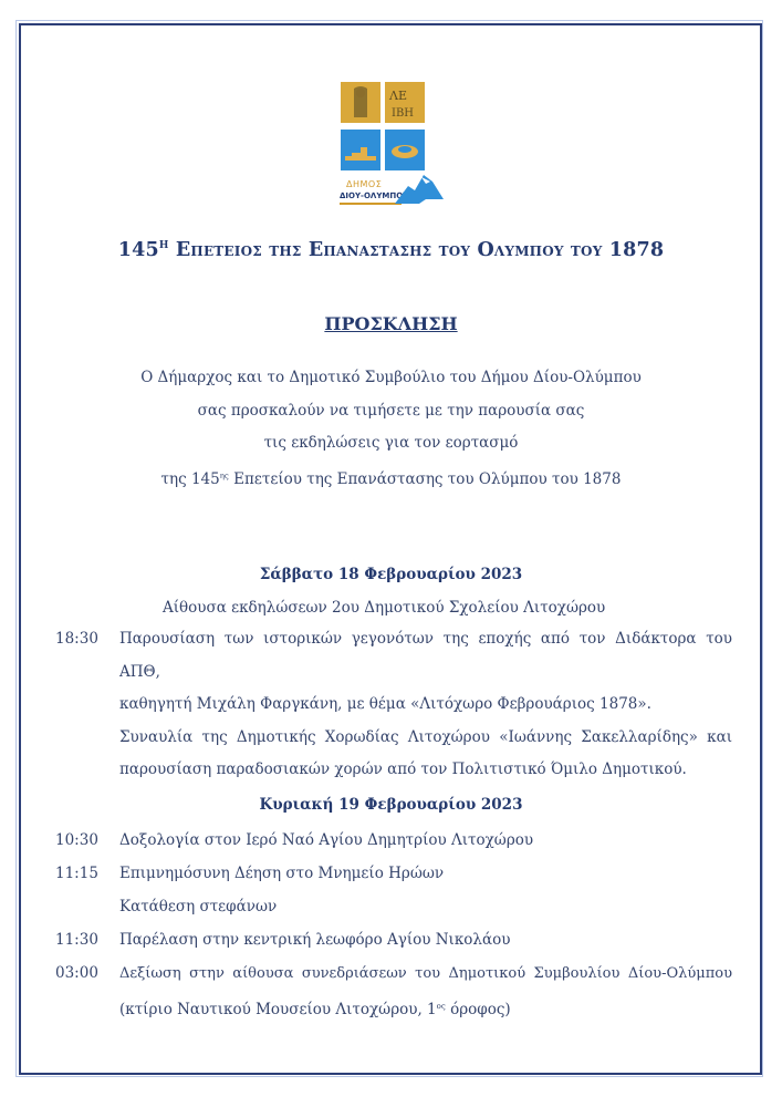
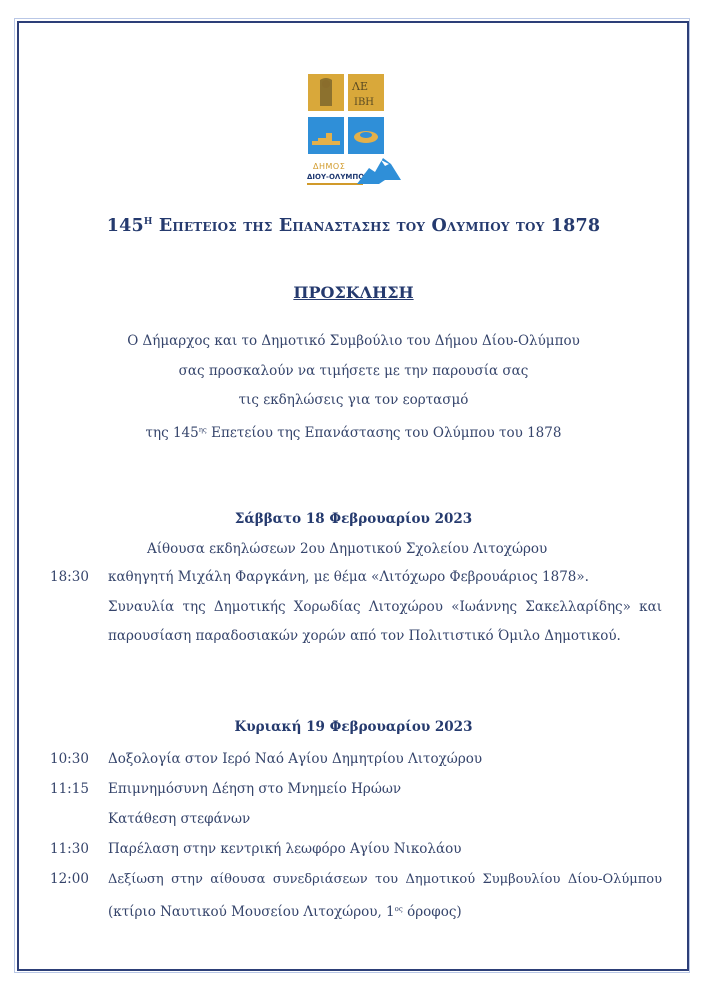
  ΛΕ
  ΙΒΗ
  ΔΗΜΟΣ
  ΔΙΟΥ-ΟΛΥΜΠΟ
  145Η Επετειος της Επαναστασης του Ολυμπου του 1878
  ΠΡΟΣΚΛΗΣΗ
  Ο Δήμαρχος και το Δημοτικό Συμβούλιο του Δήμου Δίου-Ολύμπου
  σας προσκαλούν να τιμήσετε με την παρουσία σας
  τις εκδηλώσεις για τον εορτασμό
  της 145ης Επετείου της Επανάστασης του Ολύμπου του 1878
  Σάββατο 18 Φεβρουαρίου 2023
  Αίθουσα εκδηλώσεων 2ου Δημοτικού Σχολείου Λιτοχώρου
  18:30
- Παρουσίαση των ιστορικών γεγονότων της εποχής από τον Διδάκτορα του ΑΠΘ,
  καθηγητή Μιχάλη Φαργκάνη, με θέμα «Λιτόχωρο Φεβρουάριος 1878».
  Συναυλία της Δημοτικής Χορωδίας Λιτοχώρου «Ιωάννης Σακελλαρίδης» και
  παρουσίαση παραδοσιακών χορών από τον Πολιτιστικό Όμιλο Δημοτικού.
  Κυριακή 19 Φεβρουαρίου 2023
  10:30
  Δοξολογία στον Ιερό Ναό Αγίου Δημητρίου Λιτοχώρου
  11:15
  Επιμνημόσυνη Δέηση στο Μνημείο Ηρώων
  Κατάθεση στεφάνων
  11:30
  Παρέλαση στην κεντρική λεωφόρο Αγίου Νικολάου
- 03:00
+ 12:00
  Δεξίωση στην αίθουσα συνεδριάσεων του Δημοτικού Συμβουλίου Δίου-Ολύμπου
  (κτίριο Ναυτικού Μουσείου Λιτοχώρου, 1ος όροφος)
